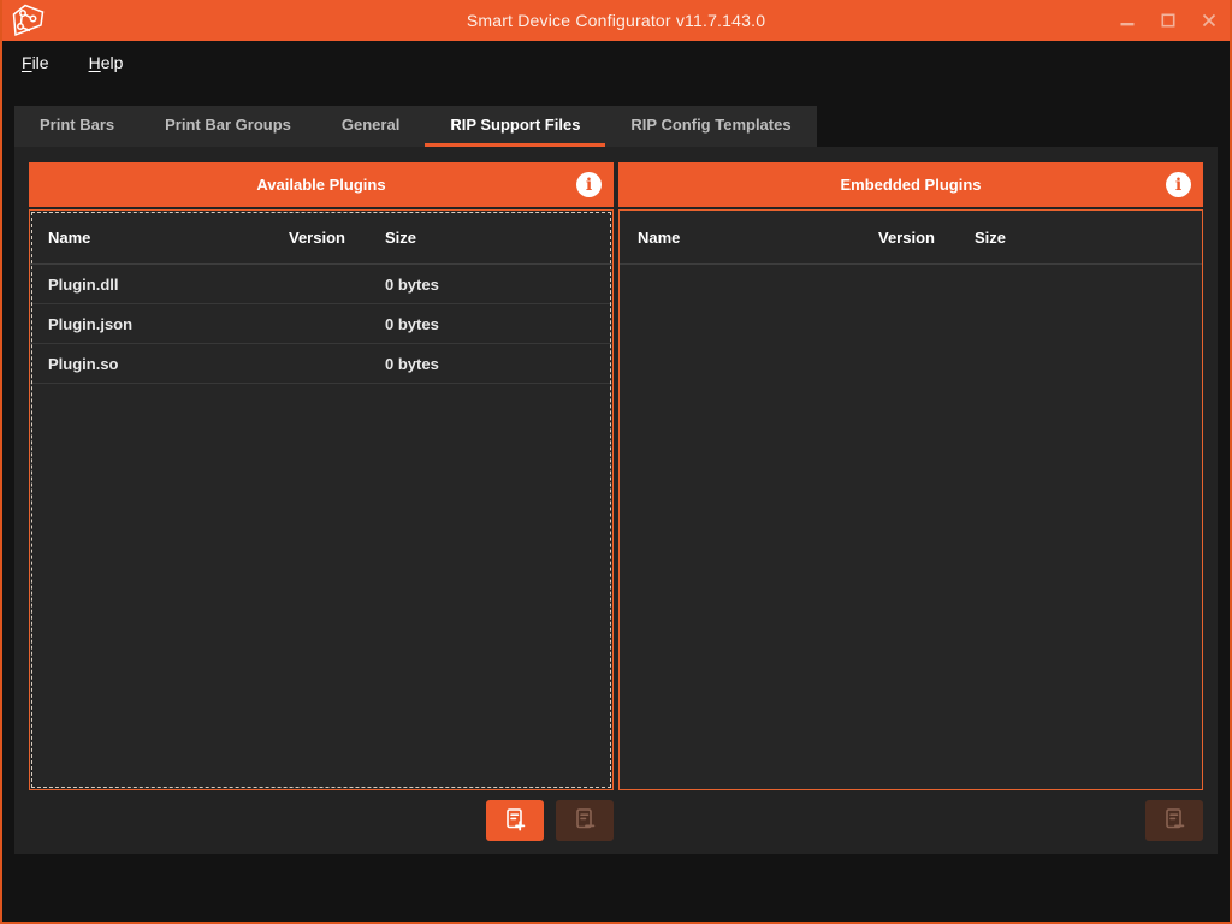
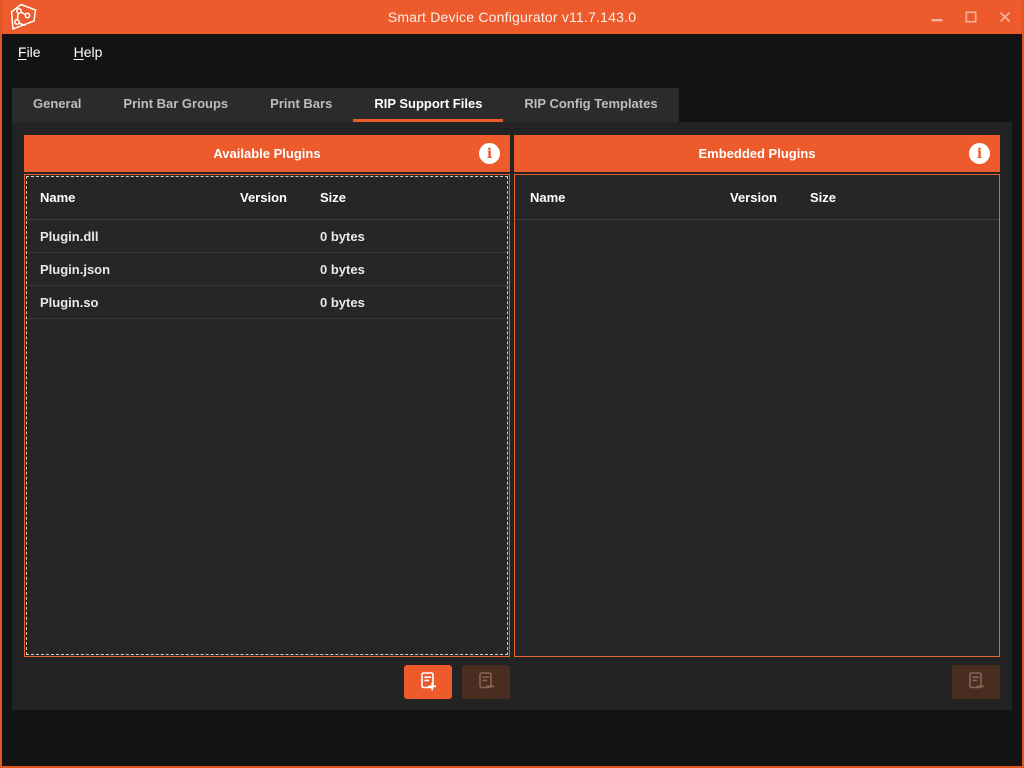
  Smart Device Configurator v11.7.143.0
  File
  Help
- Print Bars
+ General
  Print Bar Groups
- General
+ Print Bars
  RIP Support Files
  RIP Config Templates
  Available Plugins
  i
  Name
  Version
  Size
  Plugin.dll
  0 bytes
  Plugin.json
  0 bytes
  Plugin.so
  0 bytes
  Embedded Plugins
  i
  Name
  Version
  Size
